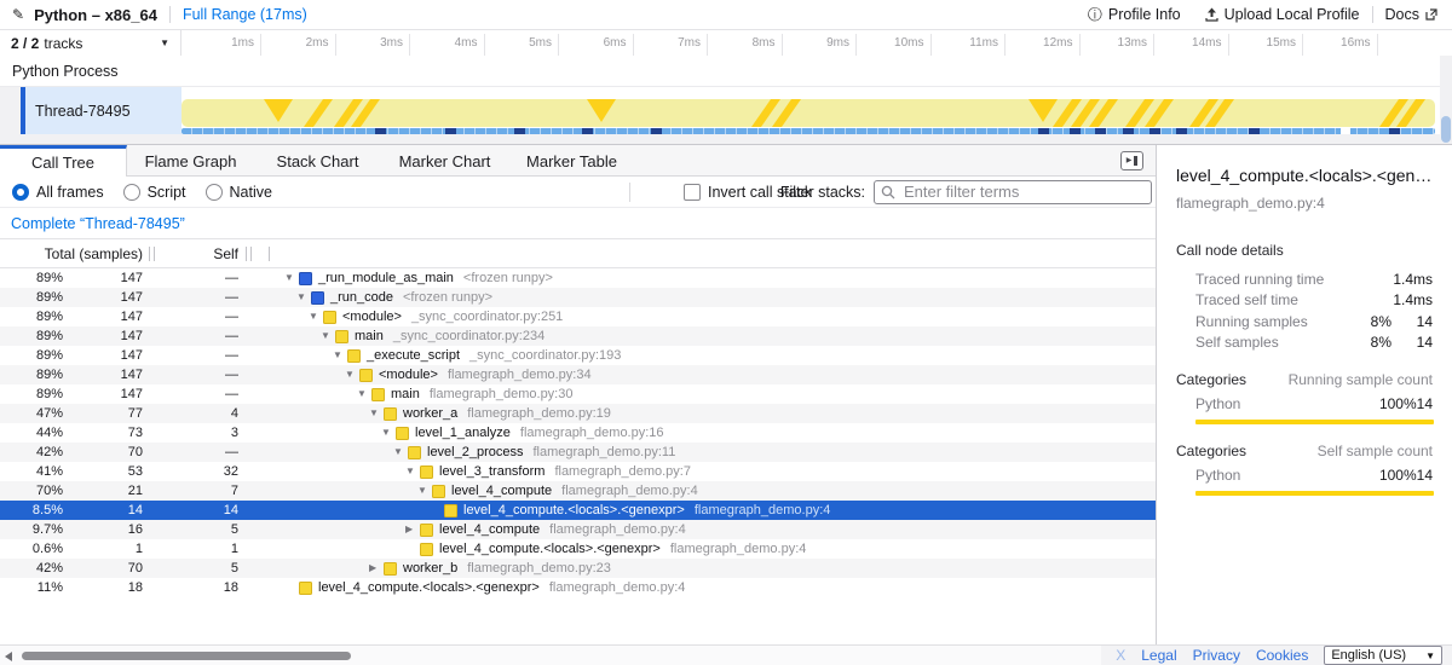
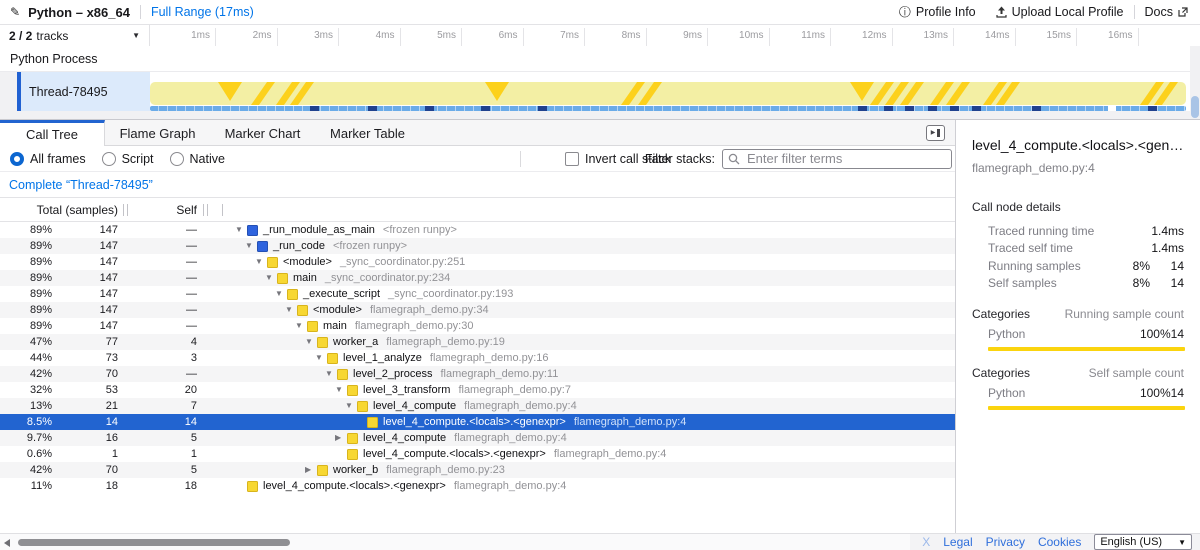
  ✎
  Python – x86_64
  Full Range (17ms)
  ⓘ
  Profile Info
  Upload Local Profile
  Docs
  2 / 2
  tracks
  ▼
  1ms
  2ms
  3ms
  4ms
  5ms
  6ms
  7ms
  8ms
  9ms
  10ms
  11ms
  12ms
  13ms
  14ms
  15ms
  16ms
  Python Process
  Thread-78495
  Call Tree
  Flame Graph
- Stack Chart
  Marker Chart
  Marker Table
  All frames
  Script
  Native
  Invert call stack
  Filter stacks:
  Enter filter terms
  Complete “Thread-78495”
  Total (samples)
  Self
  89%
  147
  —
  ▼
  _run_module_as_main
  <frozen runpy>
  89%
  147
  —
  ▼
  _run_code
  <frozen runpy>
  89%
  147
  —
  ▼
  <module>
  _sync_coordinator.py:251
  89%
  147
  —
  ▼
  main
  _sync_coordinator.py:234
  89%
  147
  —
  ▼
  _execute_script
  _sync_coordinator.py:193
  89%
  147
  —
  ▼
  <module>
  flamegraph_demo.py:34
  89%
  147
  —
  ▼
  main
  flamegraph_demo.py:30
  47%
  77
  4
  ▼
  worker_a
  flamegraph_demo.py:19
  44%
  73
  3
  ▼
  level_1_analyze
  flamegraph_demo.py:16
  42%
  70
  —
  ▼
  level_2_process
  flamegraph_demo.py:11
- 41%
+ 32%
  53
- 32
+ 20
  ▼
  level_3_transform
  flamegraph_demo.py:7
- 70%
+ 13%
  21
  7
  ▼
  level_4_compute
  flamegraph_demo.py:4
  8.5%
  14
  14
  level_4_compute.<locals>.<genexpr>
  flamegraph_demo.py:4
  9.7%
  16
  5
  ▶
  level_4_compute
  flamegraph_demo.py:4
  0.6%
  1
  1
  level_4_compute.<locals>.<genexpr>
  flamegraph_demo.py:4
  42%
  70
  5
  ▶
  worker_b
  flamegraph_demo.py:23
  11%
  18
  18
  level_4_compute.<locals>.<genexpr>
  flamegraph_demo.py:4
  level_4_compute.<locals>.<genexp
  flamegraph_demo.py:4
  Call node details
  Traced running time
  1.4ms
  Traced self time
  1.4ms
  Running samples
  8%
  14
  Self samples
  8%
  14
  Categories
  Running sample count
  Python
  100%
  14
  Categories
  Self sample count
  Python
  100%
  14
  X
  Legal
  Privacy
  Cookies
  English (US)
  ▼
